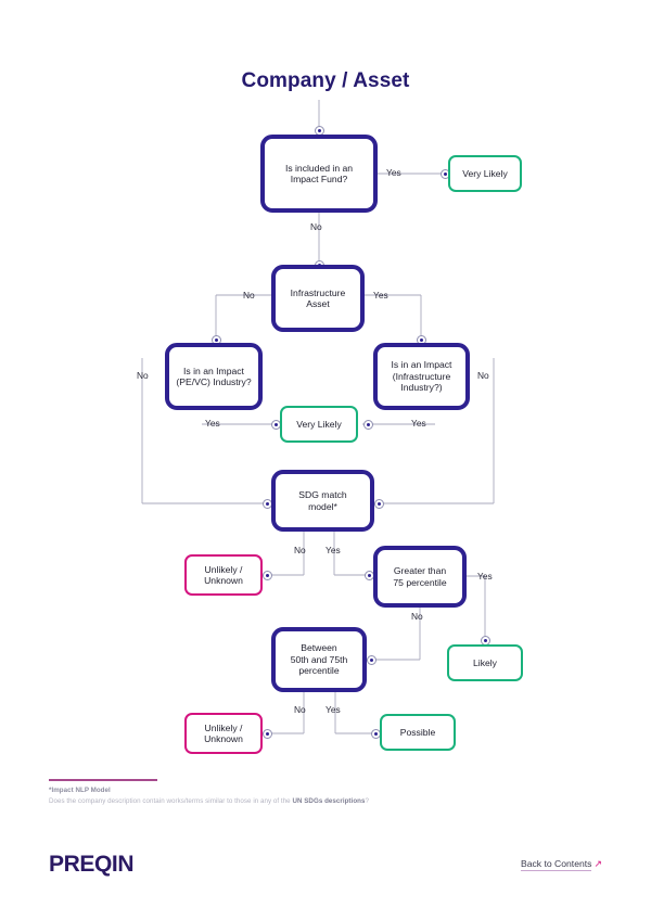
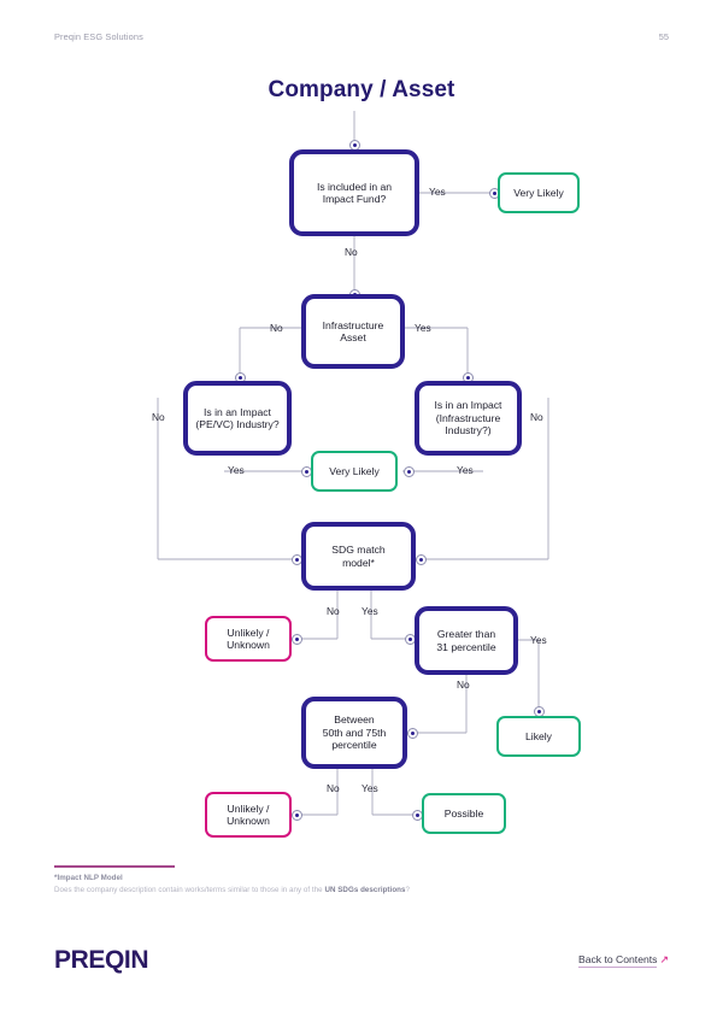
+ Preqin ESG Solutions
+ 55
  Company / Asset
  Is included in an
  Impact Fund?
  Very Likely
  Infrastructure
  Asset
  Is in an Impact
  (PE/VC) Industry?
  Is in an Impact
  (Infrastructure
  Industry?)
  Very Likely
  SDG match
  model*
  Unlikely /
  Unknown
  Greater than
- 75 percentile
+ 31 percentile
  Likely
  Between
  50th and 75th
  percentile
  Unlikely /
  Unknown
  Possible
  Yes
  No
  No
  Yes
  Yes
  No
  Yes
  No
  No
  Yes
  Yes
  No
  No
  Yes
  PREQIN
  Back to Contents ↗
